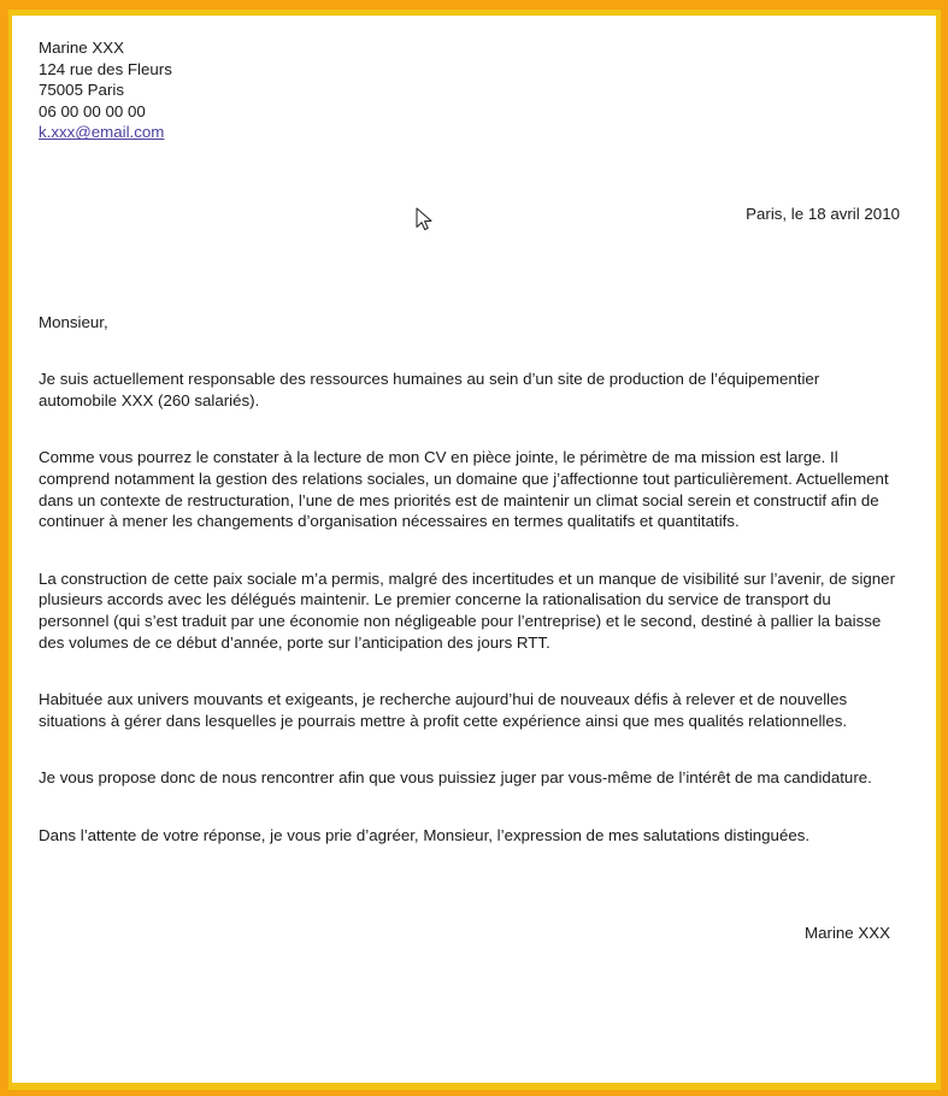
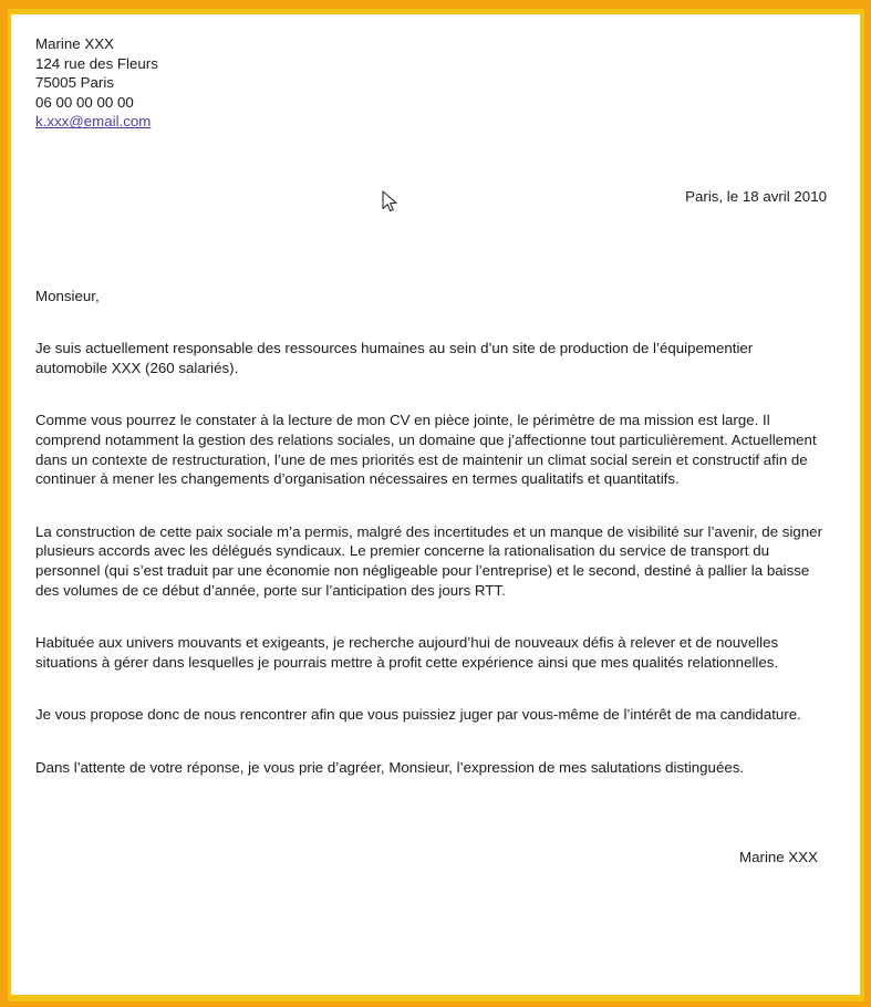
  Marine XXX
  124 rue des Fleurs
  75005 Paris
  06 00 00 00 00
  k.xxx@email.com
  Paris, le 18 avril 2010
  Monsieur,
  Je suis actuellement responsable des ressources humaines au sein d’un site de production de l’équipementier automobile XXX (260 salariés).
  Comme vous pourrez le constater à la lecture de mon CV en pièce jointe, le périmètre de ma mission est large. Il comprend notamment la gestion des relations sociales, un domaine que j’affectionne tout particulièrement. Actuellement dans un contexte de restructuration, l’une de mes priorités est de maintenir un climat social serein et constructif afin de continuer à mener les changements d’organisation nécessaires en termes qualitatifs et quantitatifs.
- La construction de cette paix sociale m’a permis, malgré des incertitudes et un manque de visibilité sur l’avenir, de signer plusieurs accords avec les délégués maintenir. Le premier concerne la rationalisation du service de transport du personnel (qui s’est traduit par une économie non négligeable pour l’entreprise) et le second, destiné à pallier la baisse des volumes de ce début d’année, porte sur l’anticipation des jours RTT.
+ La construction de cette paix sociale m’a permis, malgré des incertitudes et un manque de visibilité sur l’avenir, de signer plusieurs accords avec les délégués syndicaux. Le premier concerne la rationalisation du service de transport du personnel (qui s’est traduit par une économie non négligeable pour l’entreprise) et le second, destiné à pallier la baisse des volumes de ce début d’année, porte sur l’anticipation des jours RTT.
  Habituée aux univers mouvants et exigeants, je recherche aujourd’hui de nouveaux défis à relever et de nouvelles situations à gérer dans lesquelles je pourrais mettre à profit cette expérience ainsi que mes qualités relationnelles.
  Je vous propose donc de nous rencontrer afin que vous puissiez juger par vous-même de l’intérêt de ma candidature.
  Dans l’attente de votre réponse, je vous prie d’agréer, Monsieur, l’expression de mes salutations distinguées.
  Marine XXX
